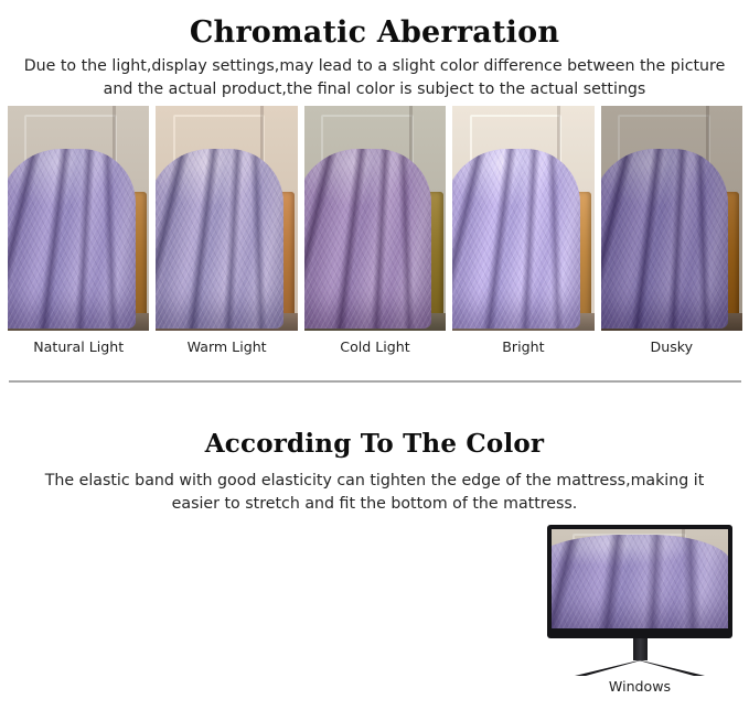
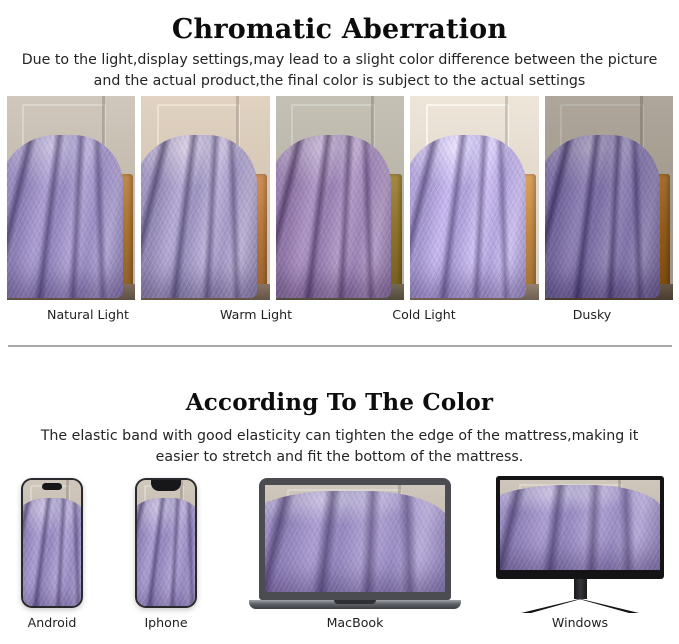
  Chromatic Aberration
  Due to the light,display settings,may lead to a slight color difference between the picture and the actual product,the final color is subject to the actual settings
  Natural Light
  Warm Light
  Cold Light
- Bright
  Dusky
  According To The Color
  The elastic band with good elasticity can tighten the edge of the mattress,making it easier to stretch and fit the bottom of the mattress.
+ Android
+ Iphone
+ MacBook
  Windows
